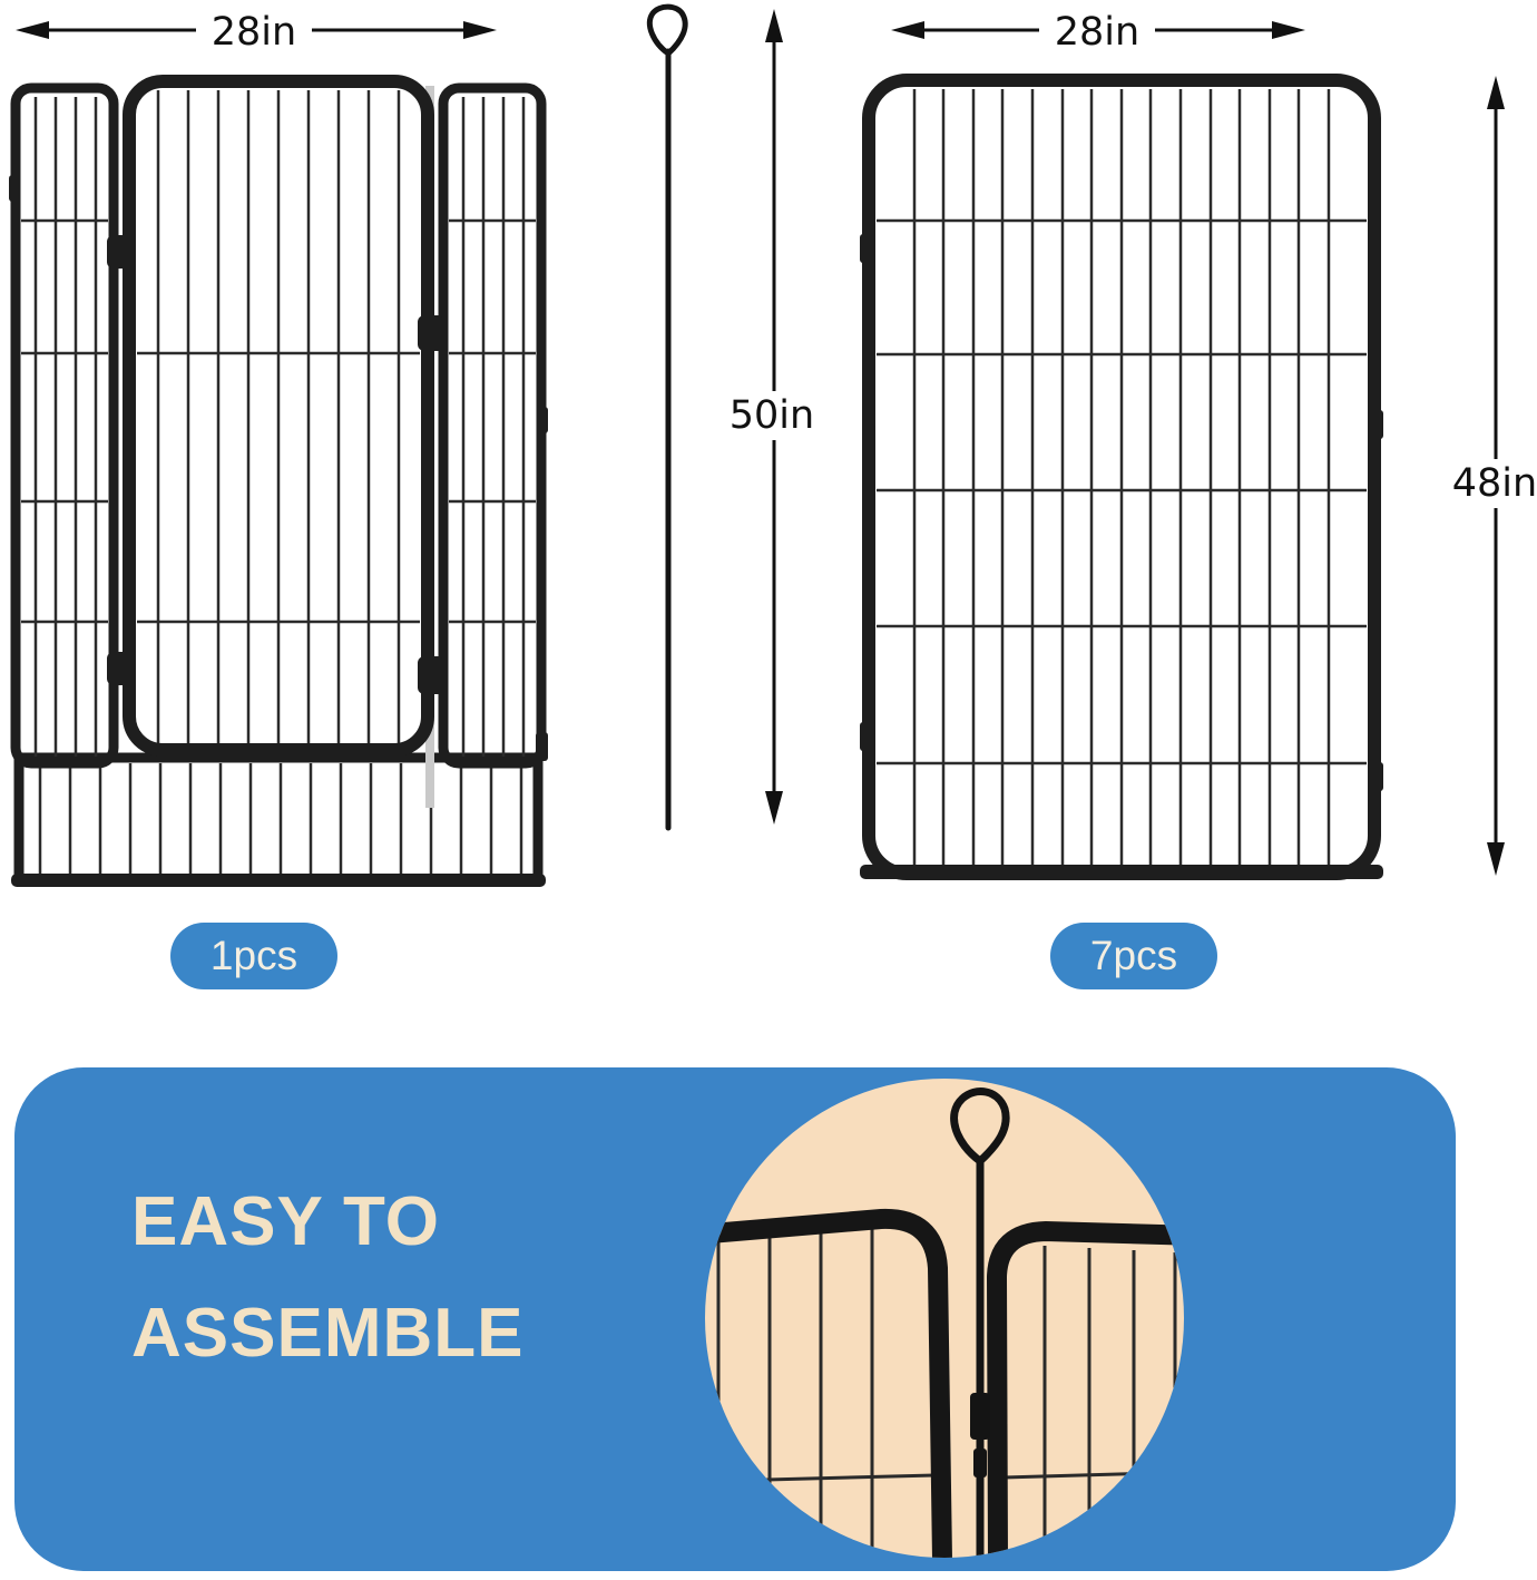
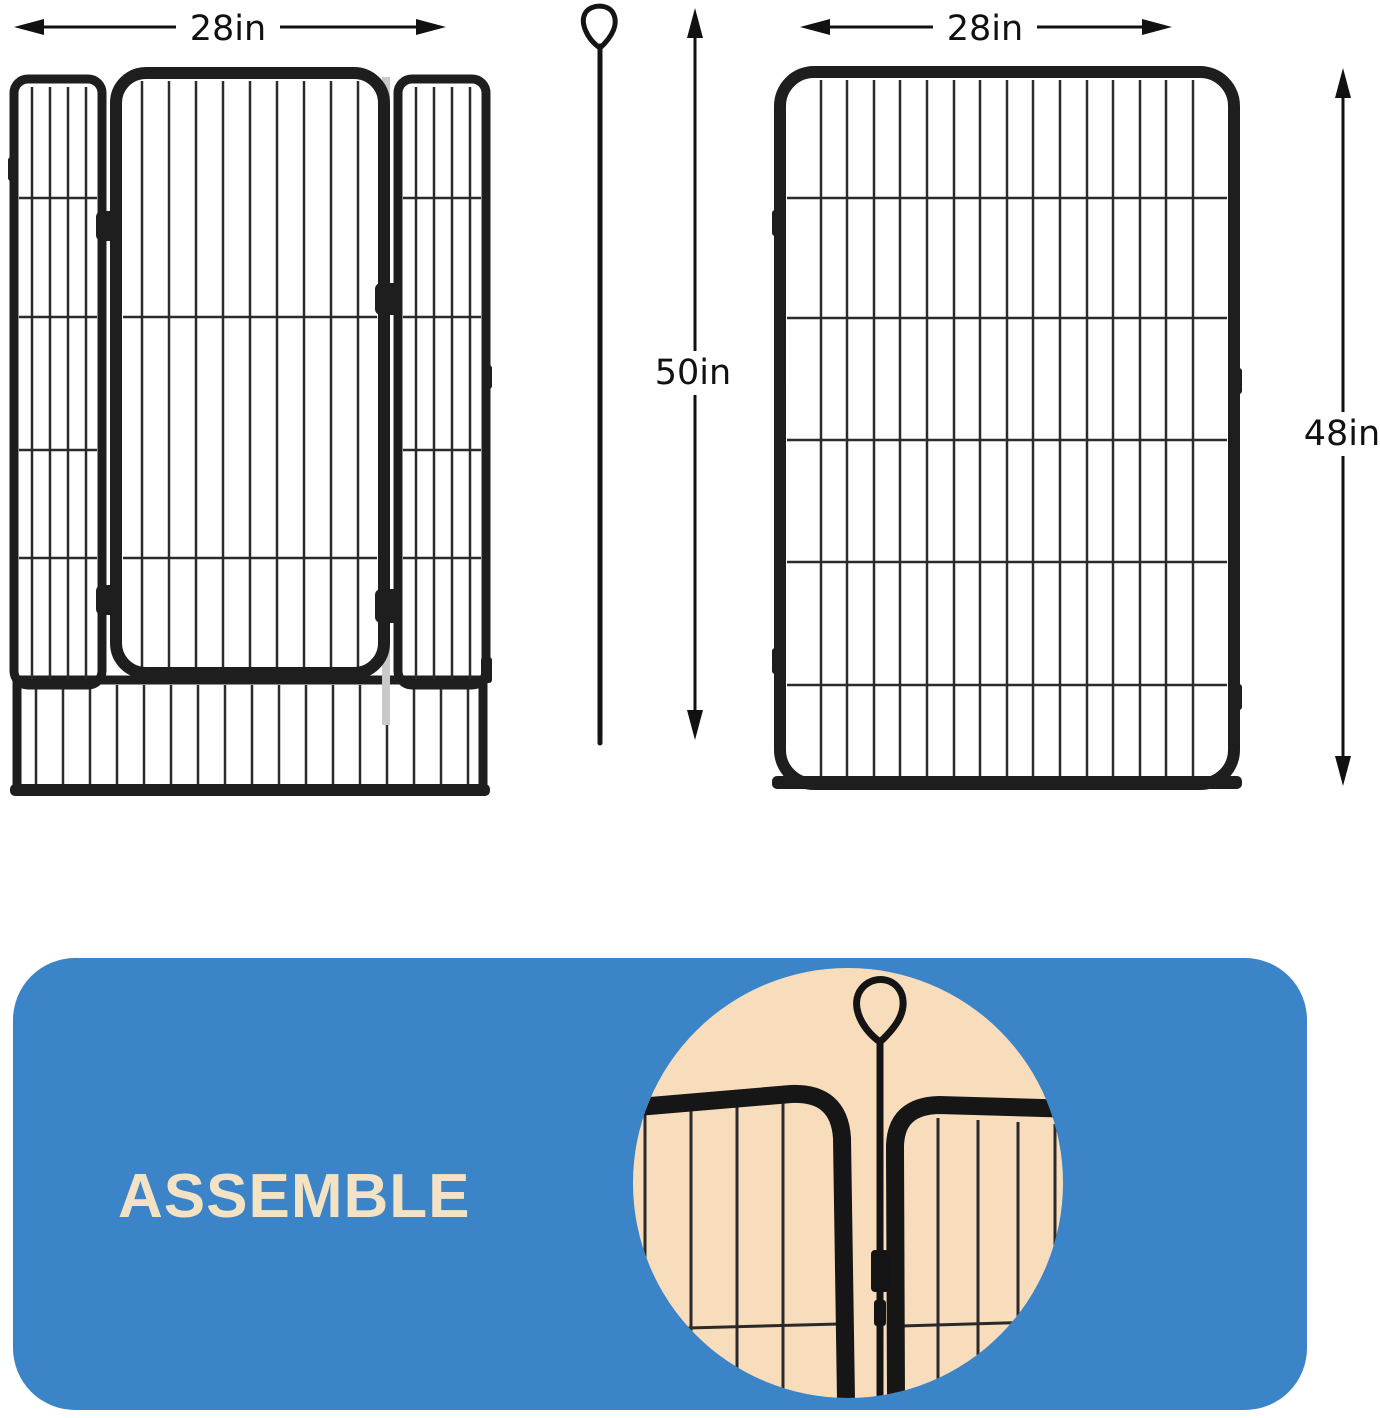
  28in
  28in
  50in
  48in
- 1pcs
- 7pcs
- EASY TO
  ASSEMBLE
